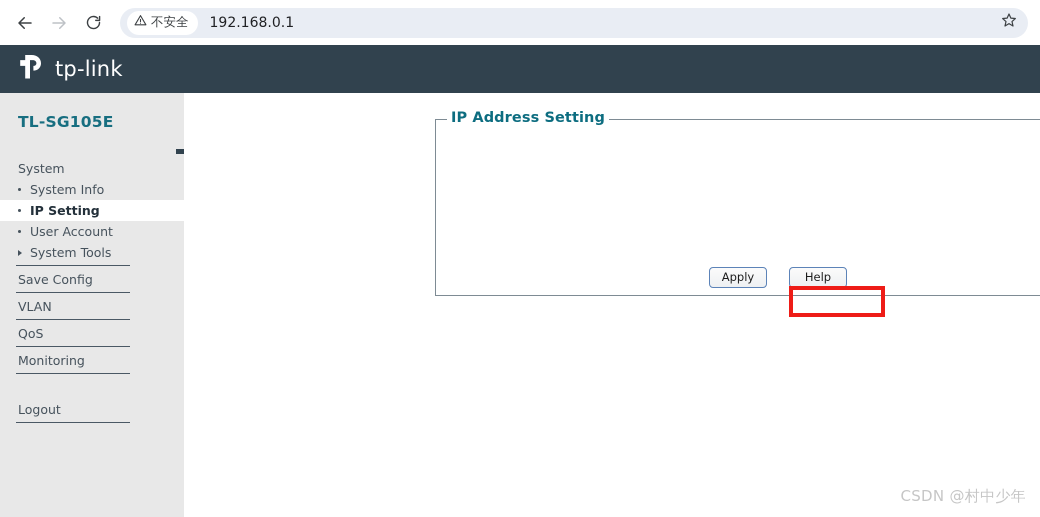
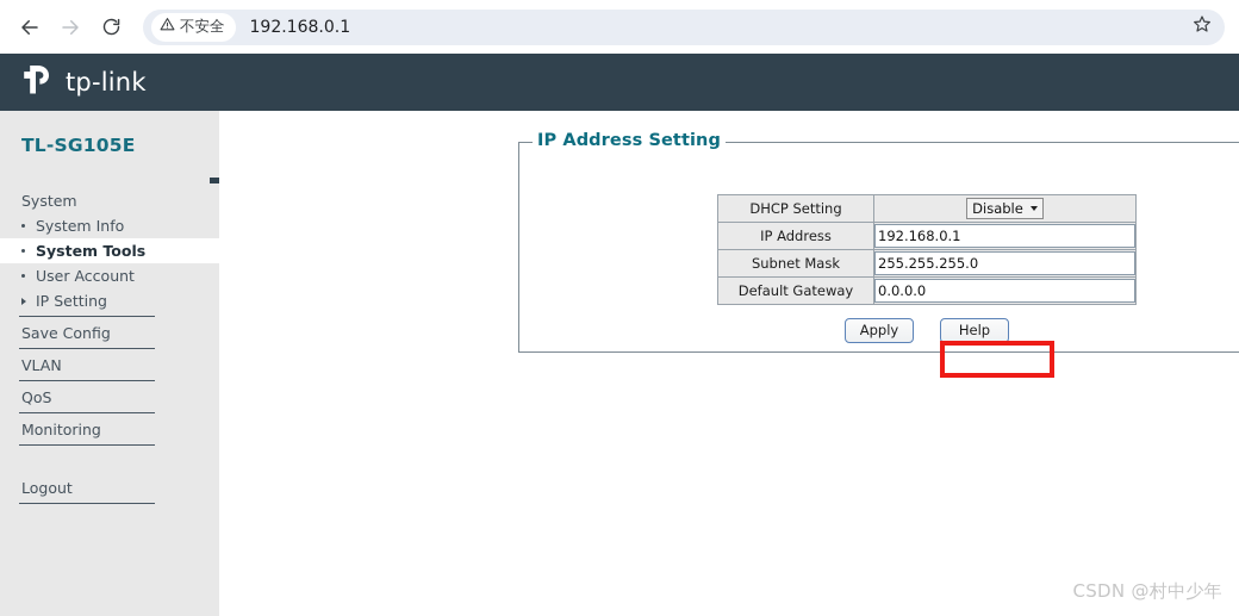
  不安全
  192.168.0.1
  tp-link
  TL-SG105E
  System
  System Info
- IP Setting
+ System Tools
  User Account
- System Tools
+ IP Setting
  Save Config
  VLAN
  QoS
  Monitoring
  Logout
  IP Address Setting
+ DHCP Setting	Disable
+ IP Address	192.168.0.1
+ Subnet Mask	255.255.255.0
+ Default Gateway	0.0.0.0
  Apply
  Help
  CSDN @村中少年
